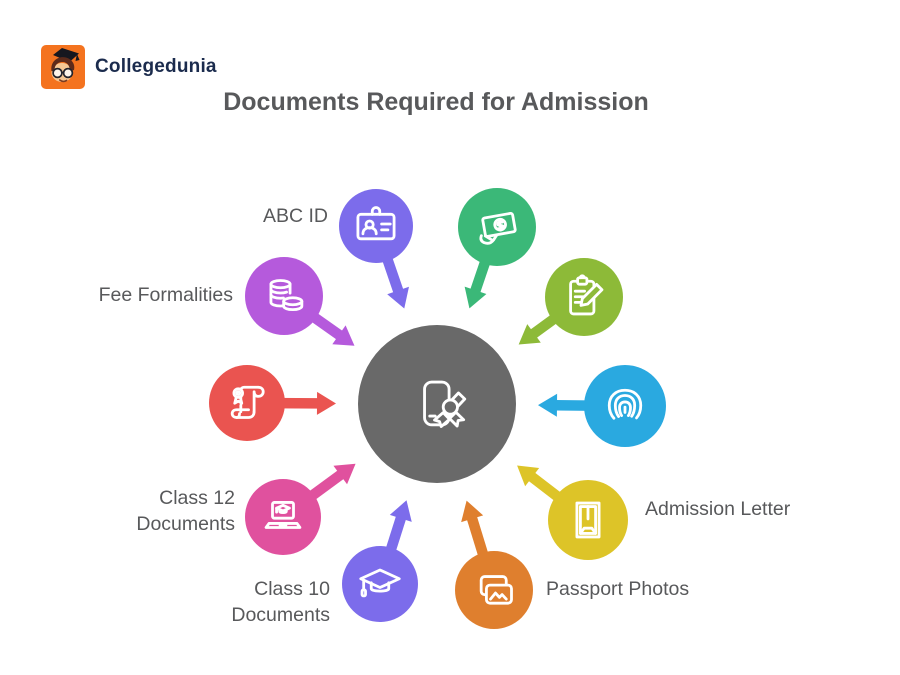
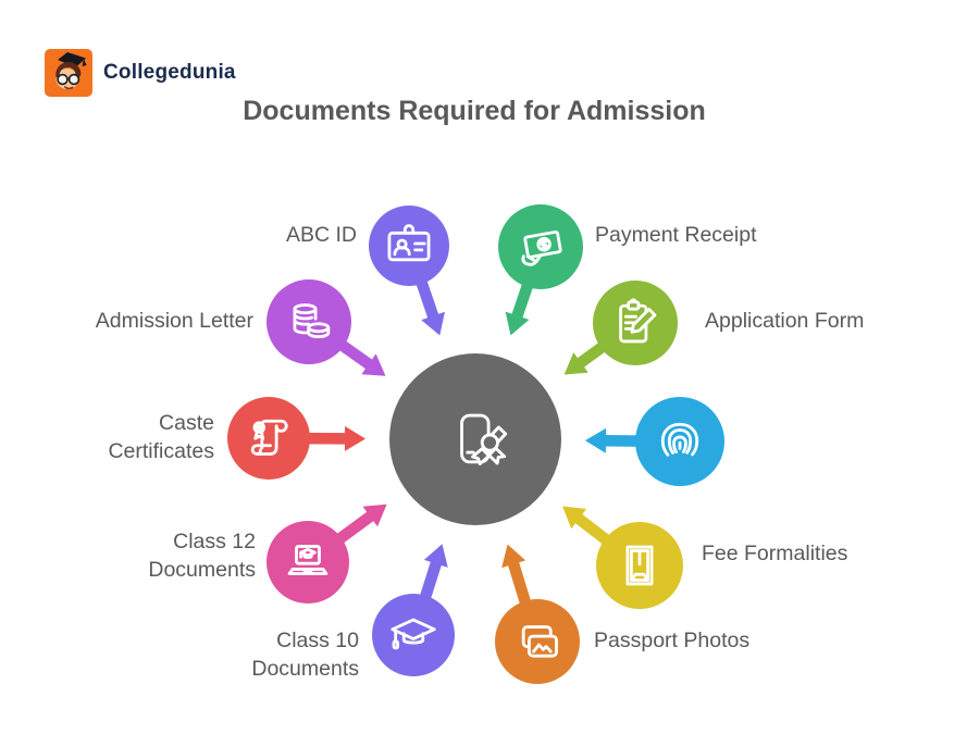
  Collegedunia
  Documents Required for Admission
  ABC ID
+ Payment Receipt
+ Application Form
- Admission Letter
+ Fee Formalities
  Passport Photos
  Class 10 Documents
  Class 12 Documents
+ Caste Certificates
- Fee Formalities
+ Admission Letter
